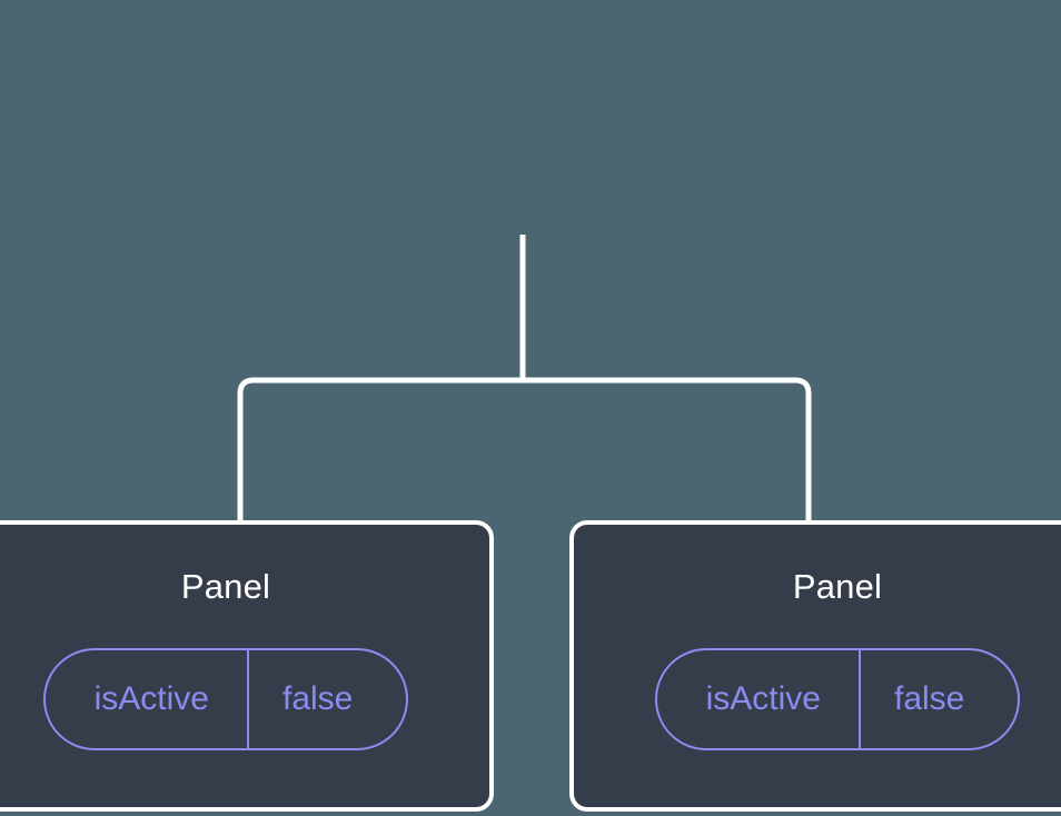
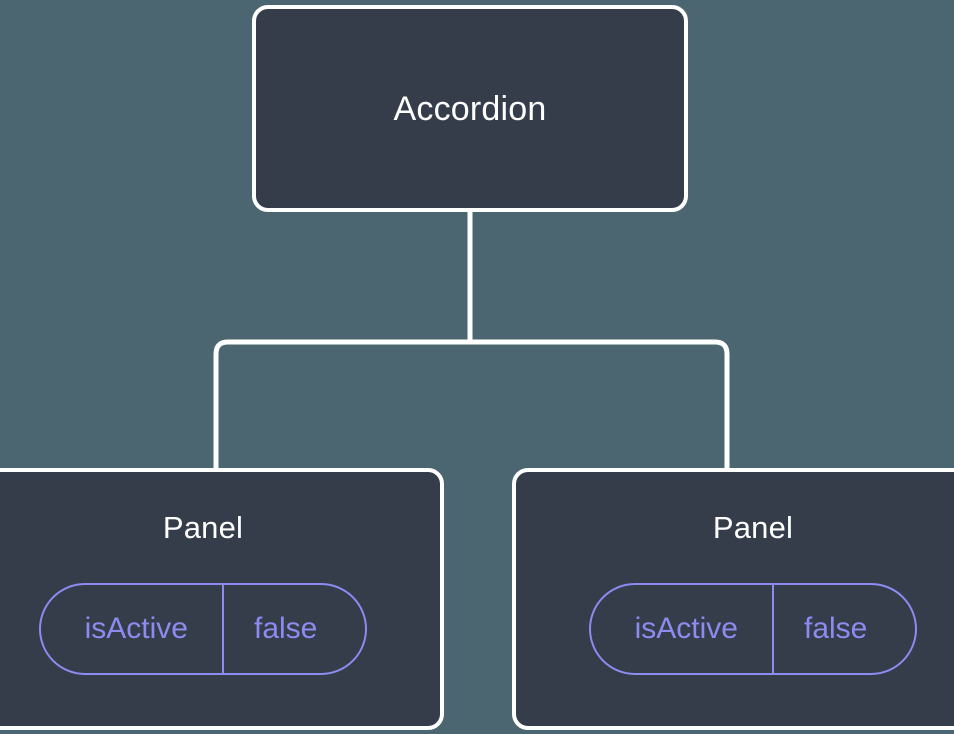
+ Accordion
  Panel
  isActive
  false
  Panel
  isActive
  false
